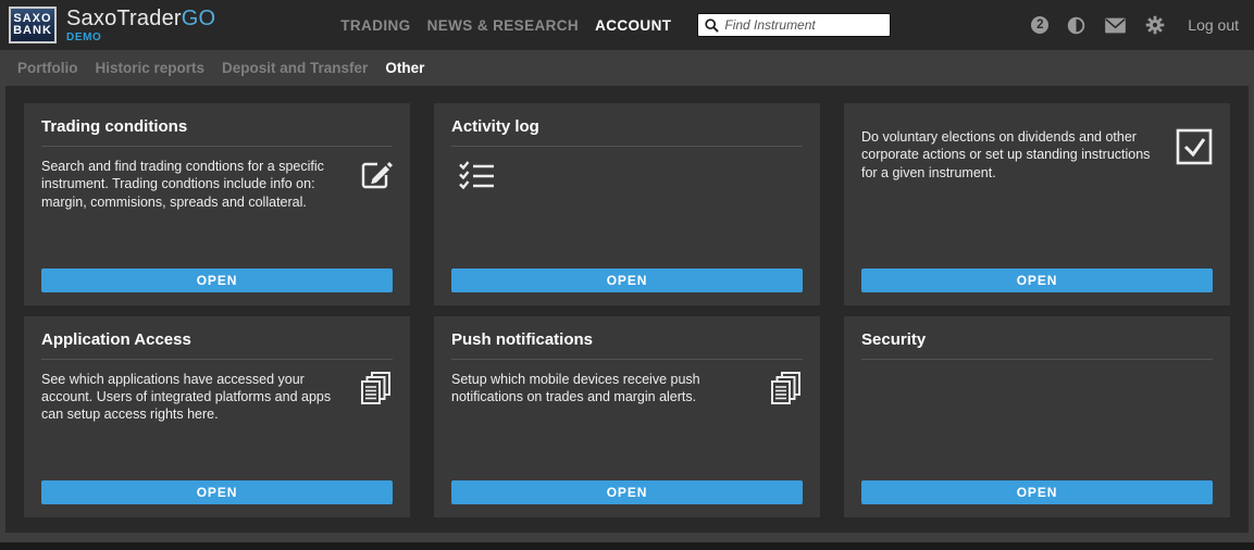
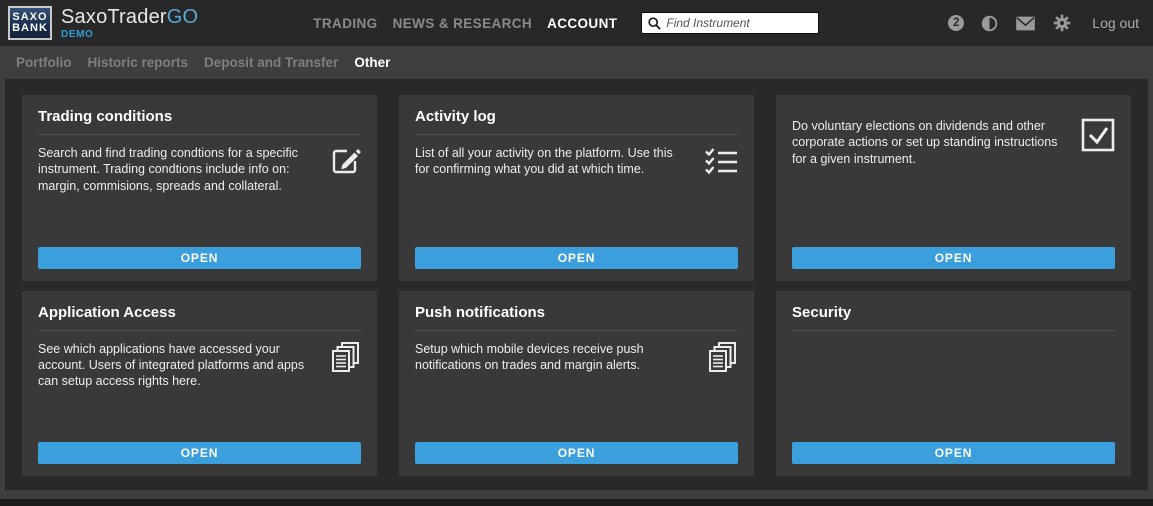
  SAXO
  BANK
  SaxoTraderGO
  DEMO
  TRADING
  NEWS & RESEARCH
  ACCOUNT
  Find Instrument
  2
  Log out
  Portfolio
  Historic reports
  Deposit and Transfer
  Other
  Trading conditions
  Search and find trading condtions for a specific instrument. Trading condtions include info on: margin, commisions, spreads and collateral.
  OPEN
  Activity log
+ List of all your activity on the platform. Use this for confirming what you did at which time.
  OPEN
  Do voluntary elections on dividends and other corporate actions or set up standing instructions for a given instrument.
  OPEN
  Application Access
  See which applications have accessed your account. Users of integrated platforms and apps can setup access rights here.
  OPEN
  Push notifications
  Setup which mobile devices receive push notifications on trades and margin alerts.
  OPEN
  Security
  OPEN
